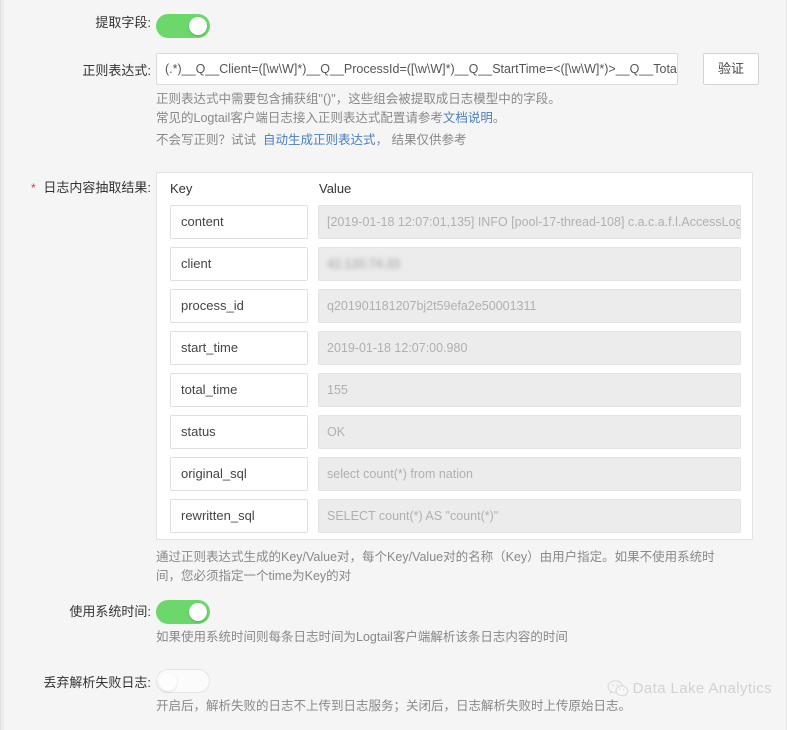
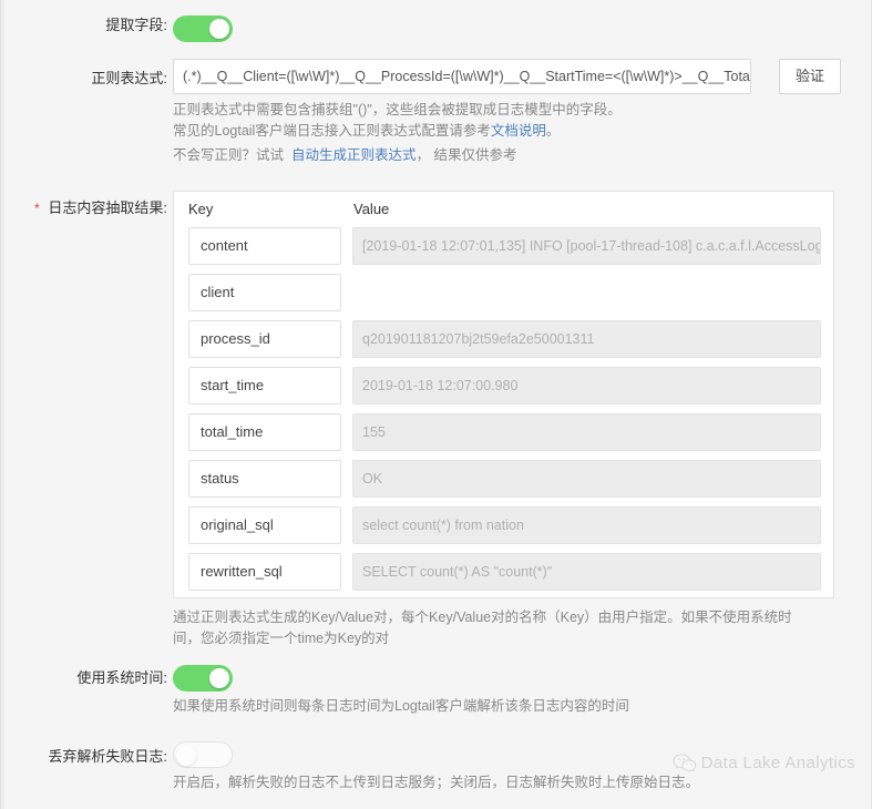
  提取字段:
  正则表达式:
  (.*)__Q__Client=([\w\W]*)__Q__ProcessId=([\w\W]*)__Q__StartTime=<([\w\W]*)>__Q__Tota
  验证
  正则表达式中需要包含捕获组"()"，这些组会被提取成日志模型中的字段。
  常见的Logtail客户端日志接入正则表达式配置请参考文档说明。
  不会写正则？试试 自动生成正则表达式， 结果仅供参考
  *
  日志内容抽取结果:
  Key
  Value
  content
  [2019-01-18 12:07:01,135] INFO [pool-17-thread-108] c.a.c.a.f.l.AccessLog
  client
- 42.120.74.33
  process_id
  q201901181207bj2t59efa2e50001311
  start_time
  2019-01-18 12:07:00.980
  total_time
  155
  status
  OK
  original_sql
  select count(*) from nation
  rewritten_sql
  SELECT count(*) AS "count(*)"
  通过正则表达式生成的Key/Value对，每个Key/Value对的名称（Key）由用户指定。如果不使用系统时间，您必须指定一个time为Key的对
  使用系统时间:
  如果使用系统时间则每条日志时间为Logtail客户端解析该条日志内容的时间
  丢弃解析失败日志:
  开启后，解析失败的日志不上传到日志服务；关闭后，日志解析失败时上传原始日志。
  Data Lake Analytics
